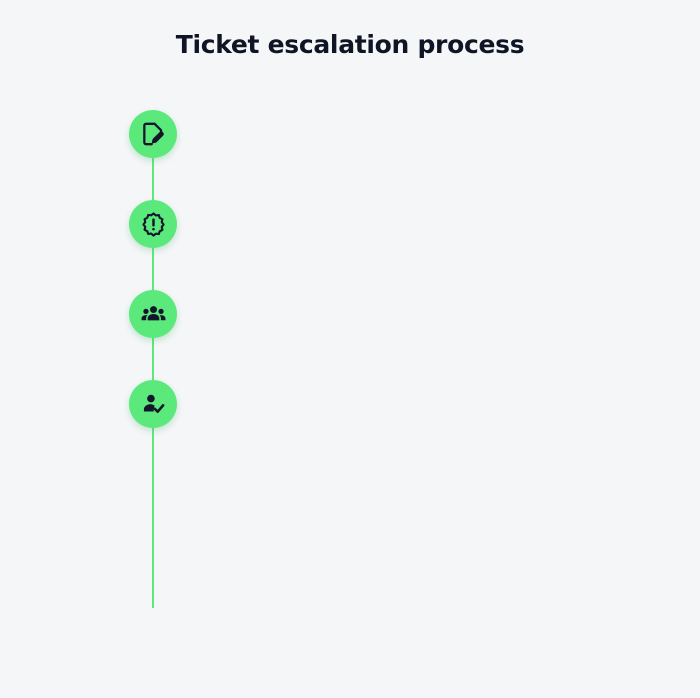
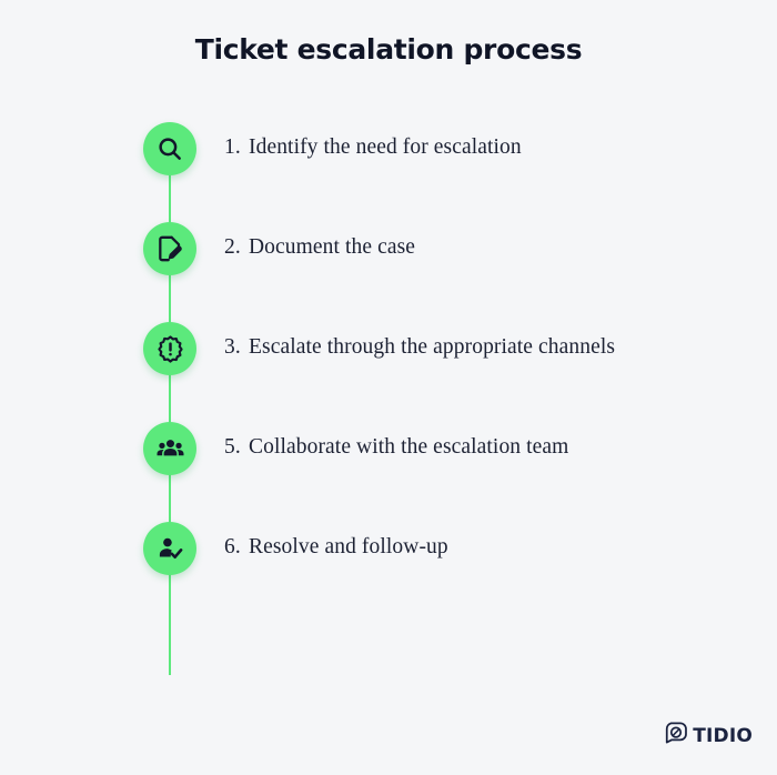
  Ticket escalation process
+ 1. Identify the need for escalation
+ 2. Document the case
+ 3. Escalate through the appropriate channels
+ 5. Collaborate with the escalation team
+ 6. Resolve and follow-up
+ TIDIO
